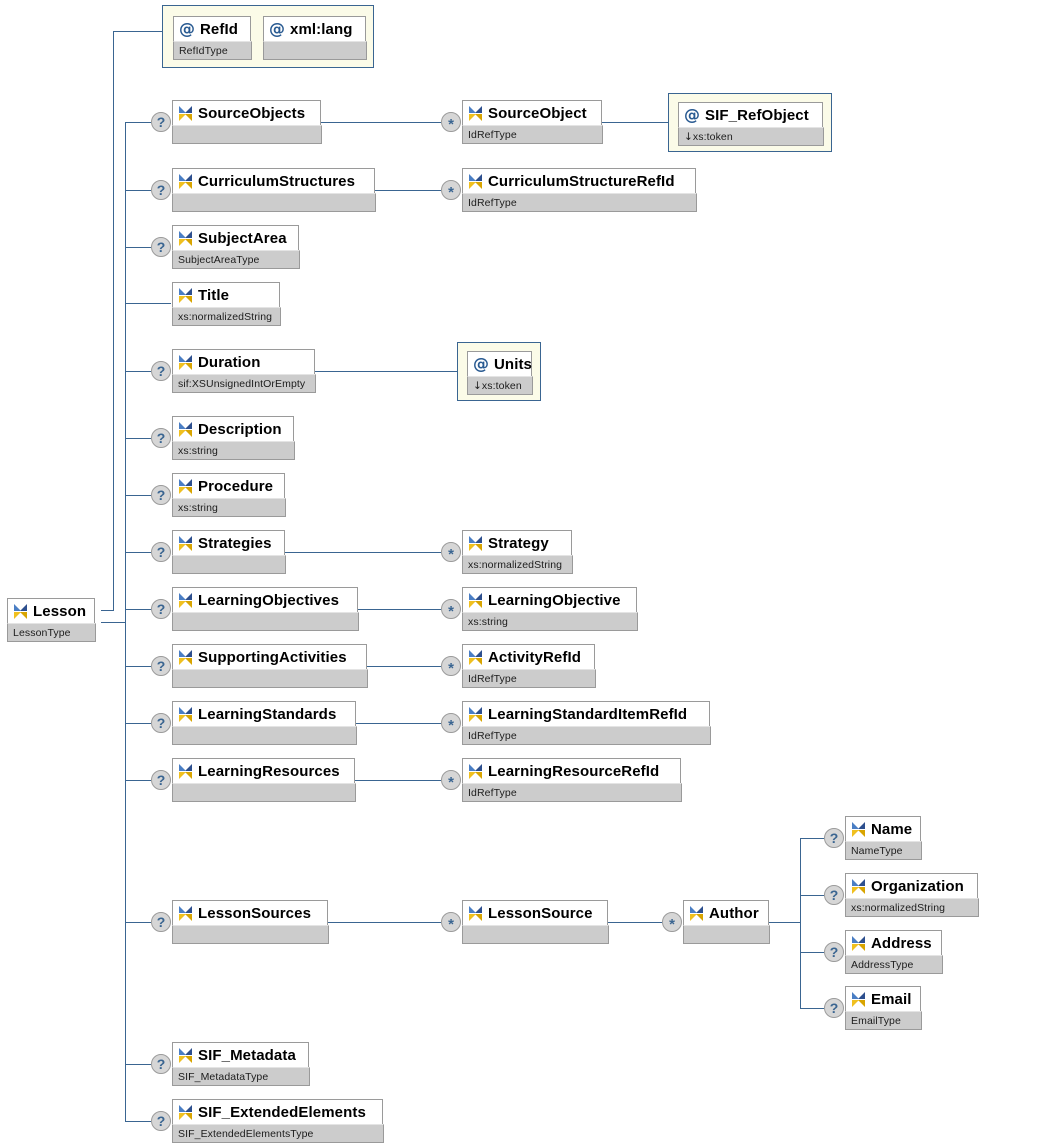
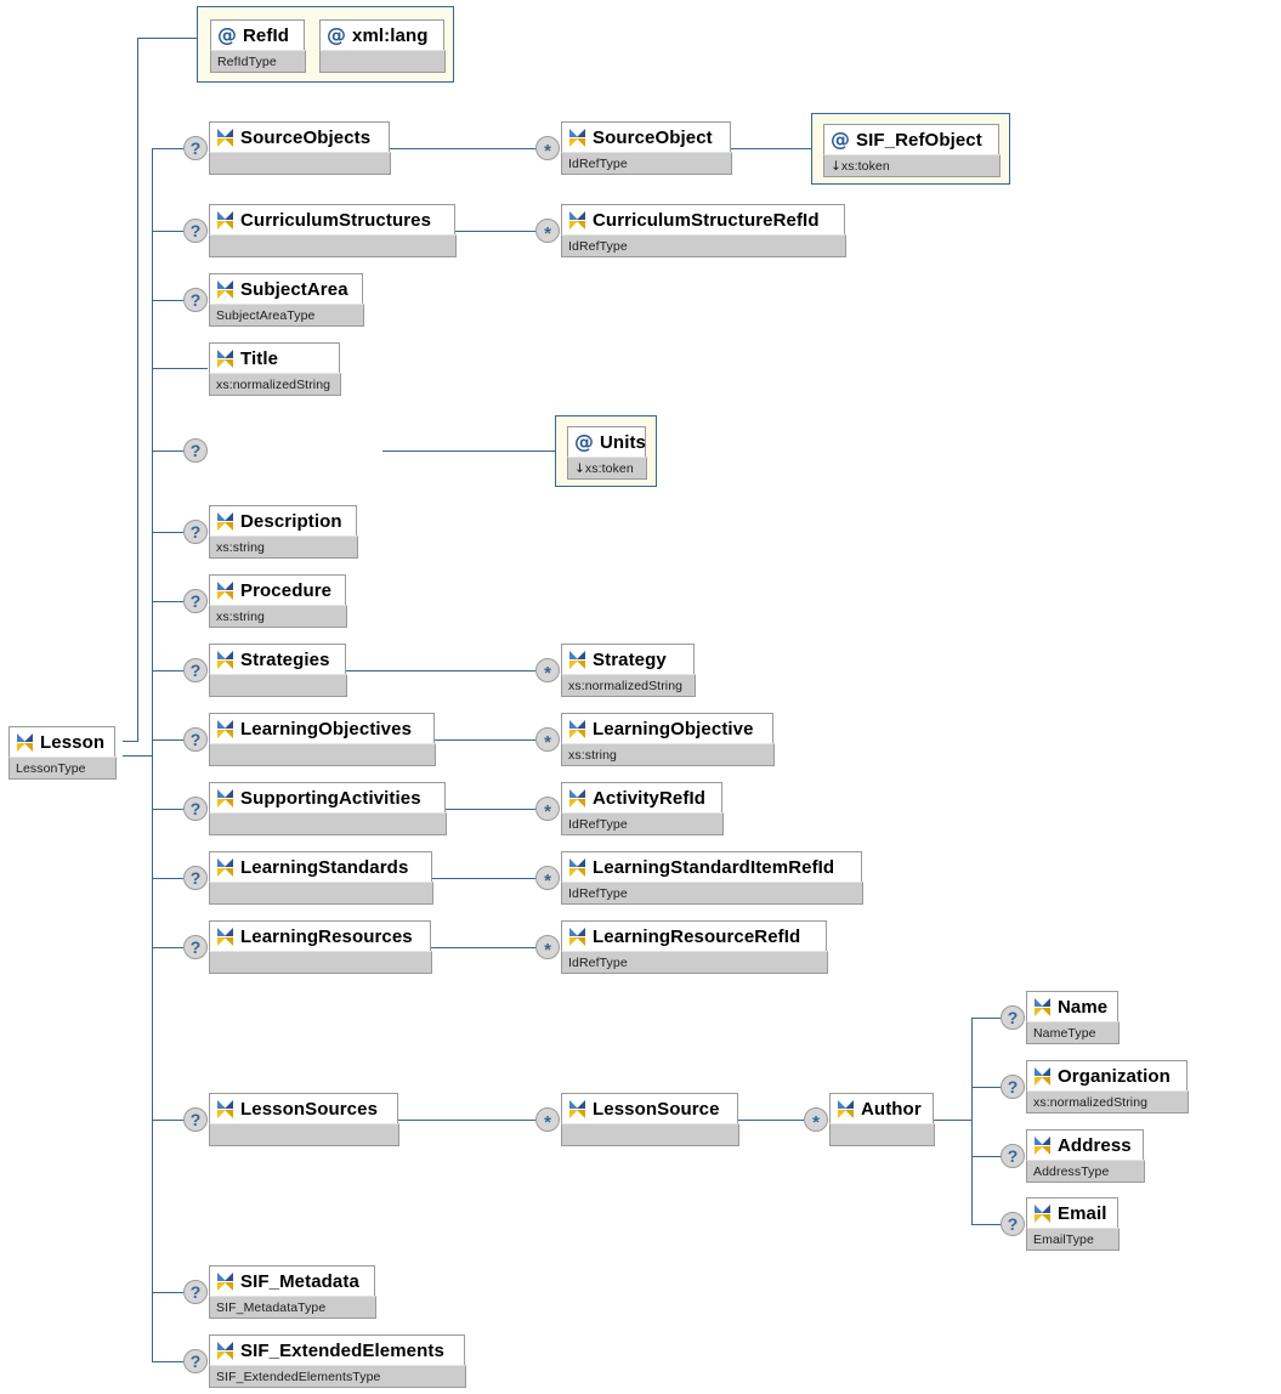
  Lesson
  LessonType
  @
  RefId
  RefIdType
  @
  xml:lang
  ?
  SourceObjects
  *
  SourceObject
  IdRefType
  @
  SIF_RefObject
  ↓
  xs:token
  ?
  CurriculumStructures
  *
  CurriculumStructureRefId
  IdRefType
  ?
  SubjectArea
  SubjectAreaType
  Title
  xs:normalizedString
  ?
- Duration
- sif:XSUnsignedIntOrEmpty
  @
  Units
  ↓
  xs:token
  ?
  Description
  xs:string
  ?
  Procedure
  xs:string
  ?
  Strategies
  *
  Strategy
  xs:normalizedString
  ?
  LearningObjectives
  *
  LearningObjective
  xs:string
  ?
  SupportingActivities
  *
  ActivityRefId
  IdRefType
  ?
  LearningStandards
  *
  LearningStandardItemRefId
  IdRefType
  ?
  LearningResources
  *
  LearningResourceRefId
  IdRefType
  ?
  LessonSources
  *
  LessonSource
  *
  Author
  ?
  Name
  NameType
  ?
  Organization
  xs:normalizedString
  ?
  Address
  AddressType
  ?
  Email
  EmailType
  ?
  SIF_Metadata
  SIF_MetadataType
  ?
  SIF_ExtendedElements
  SIF_ExtendedElementsType
